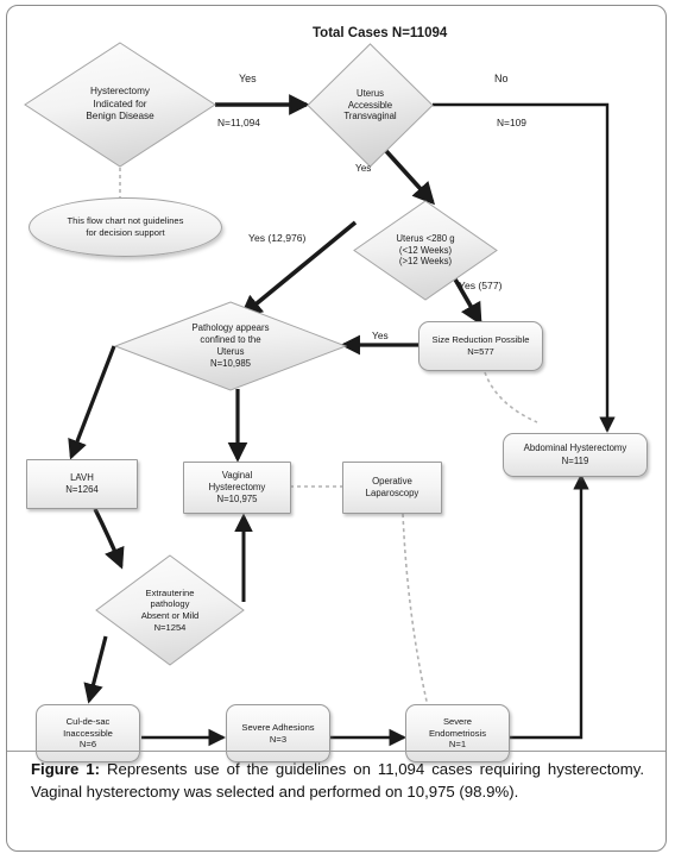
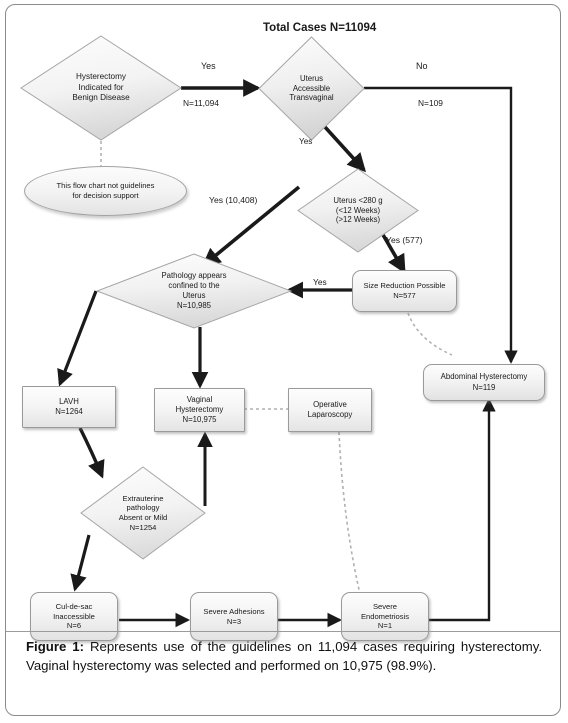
  Total Cases N=11094
  Hysterectomy
  Indicated for
  Benign Disease
  This flow chart not guidelines
  for decision support
  Uterus
  Accessible
  Transvaginal
  Uterus <280 g
  (<12 Weeks)
  (>12 Weeks)
  Pathology appears
  confined to the
  Uterus
  N=10,985
  Size Reduction Possible
  N=577
  Abdominal Hysterectomy
  N=119
  LAVH
  N=1264
  Vaginal
  Hysterectomy
  N=10,975
  Operative
  Laparoscopy
  Extrauterine
  pathology
  Absent or Mild
  N=1254
  Cul-de-sac
  Inaccessible
  N=6
  Severe Adhesions
  N=3
  Severe
  Endometriosis
  N=1
  Yes
  N=11,094
  No
  N=109
  Yes
- Yes (12,976)
+ Yes (10,408)
  Yes (577)
  Yes
  Figure 1: Represents use of the guidelines on 11,094 cases requiring hysterectomy. Vaginal hysterectomy was selected and performed on 10,975 (98.9%).
